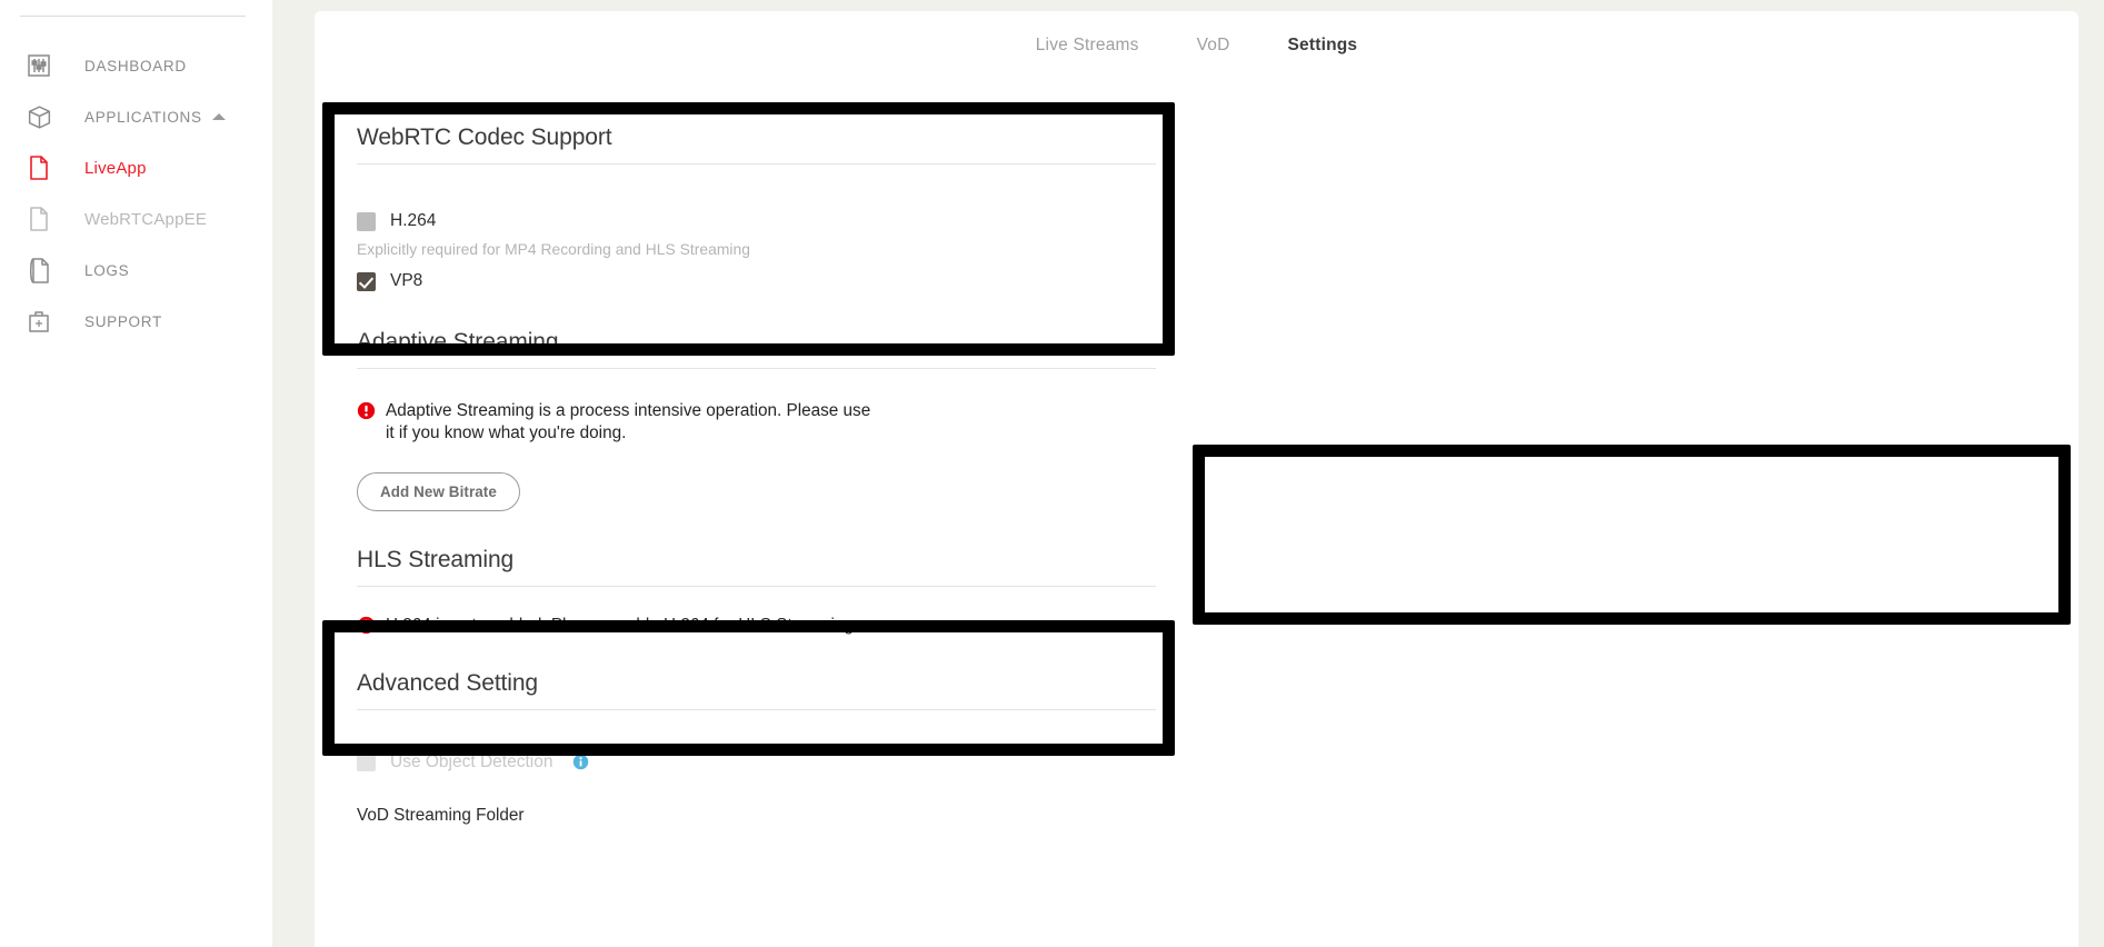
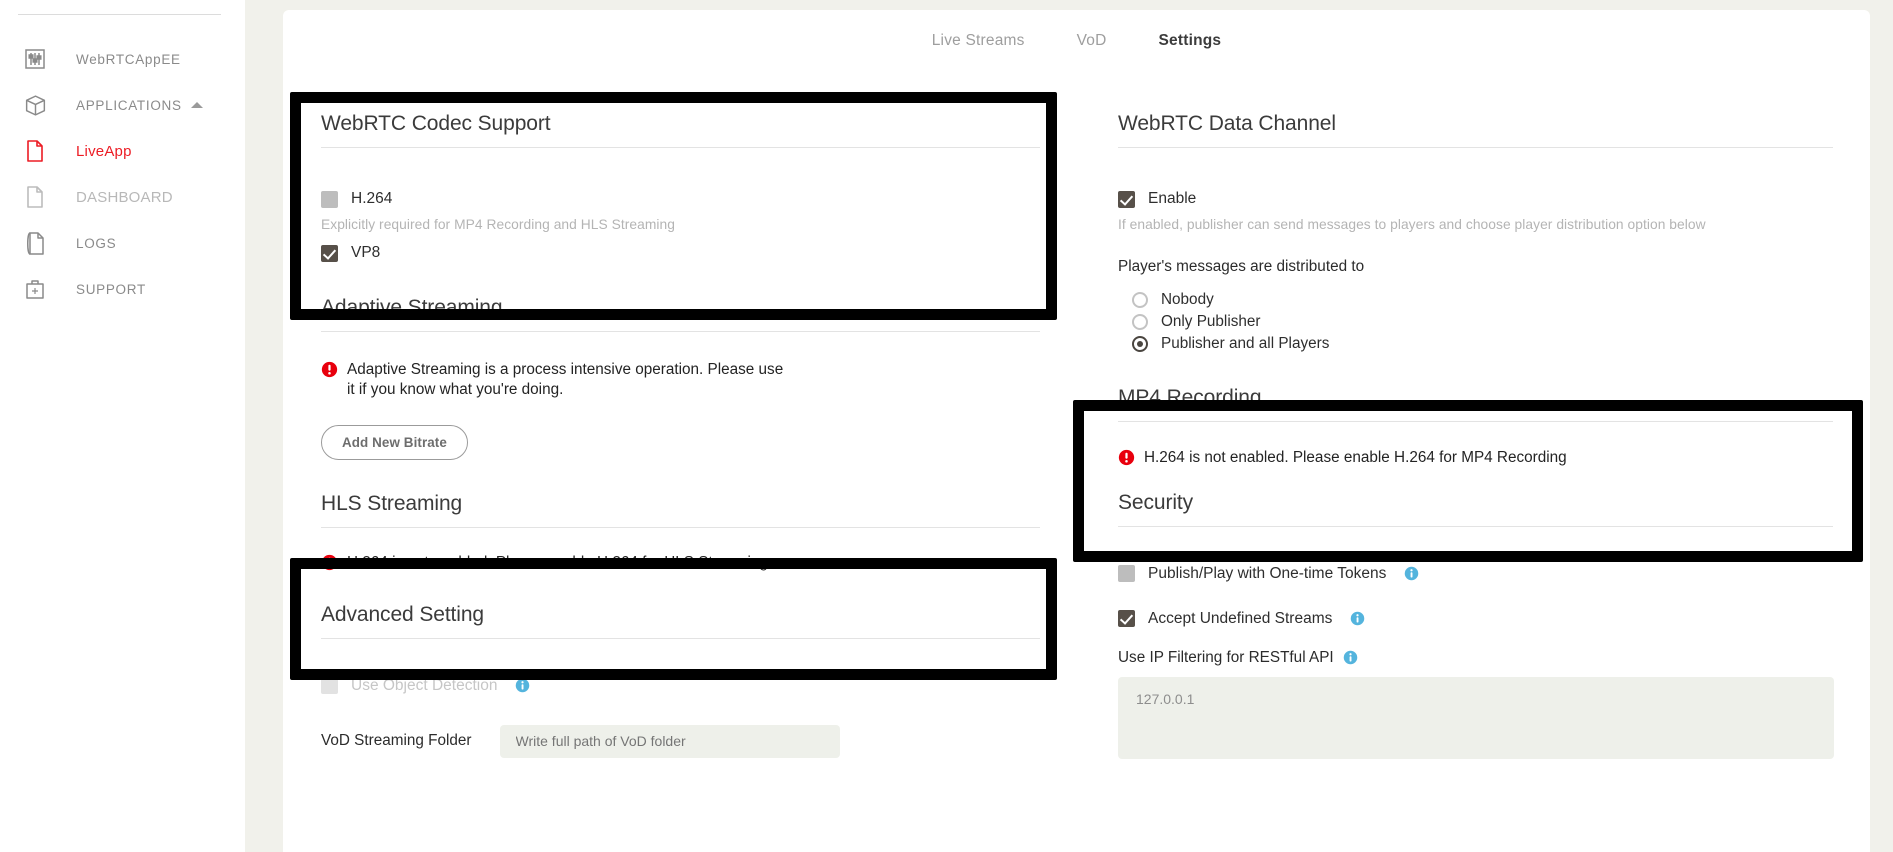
- DASHBOARD
+ WebRTCAppEE
  APPLICATIONS
  LiveApp
- WebRTCAppEE
+ DASHBOARD
  LOGS
  SUPPORT
  Live Streams
  VoD
  Settings
  WebRTC Codec Support
  H.264
  Explicitly required for MP4 Recording and HLS Streaming
  VP8
  Adaptive Streaming
  Adaptive Streaming is a process intensive operation. Please use it if you know what you're doing.
  Add New Bitrate
  HLS Streaming
  H.264 is not enabled. Please enable H.264 for HLS Streaming
  Advanced Setting
  Use Object Detection
  VoD Streaming Folder
+ Write full path of VoD folder
+ WebRTC Data Channel
+ Enable
+ If enabled, publisher can send messages to players and choose player distribution option below
+ Player's messages are distributed to
+ Nobody
+ Only Publisher
+ Publisher and all Players
+ MP4 Recording
+ H.264 is not enabled. Please enable H.264 for MP4 Recording
+ Security
+ Publish/Play with One-time Tokens
+ Accept Undefined Streams
+ Use IP Filtering for RESTful API
+ 127.0.0.1
